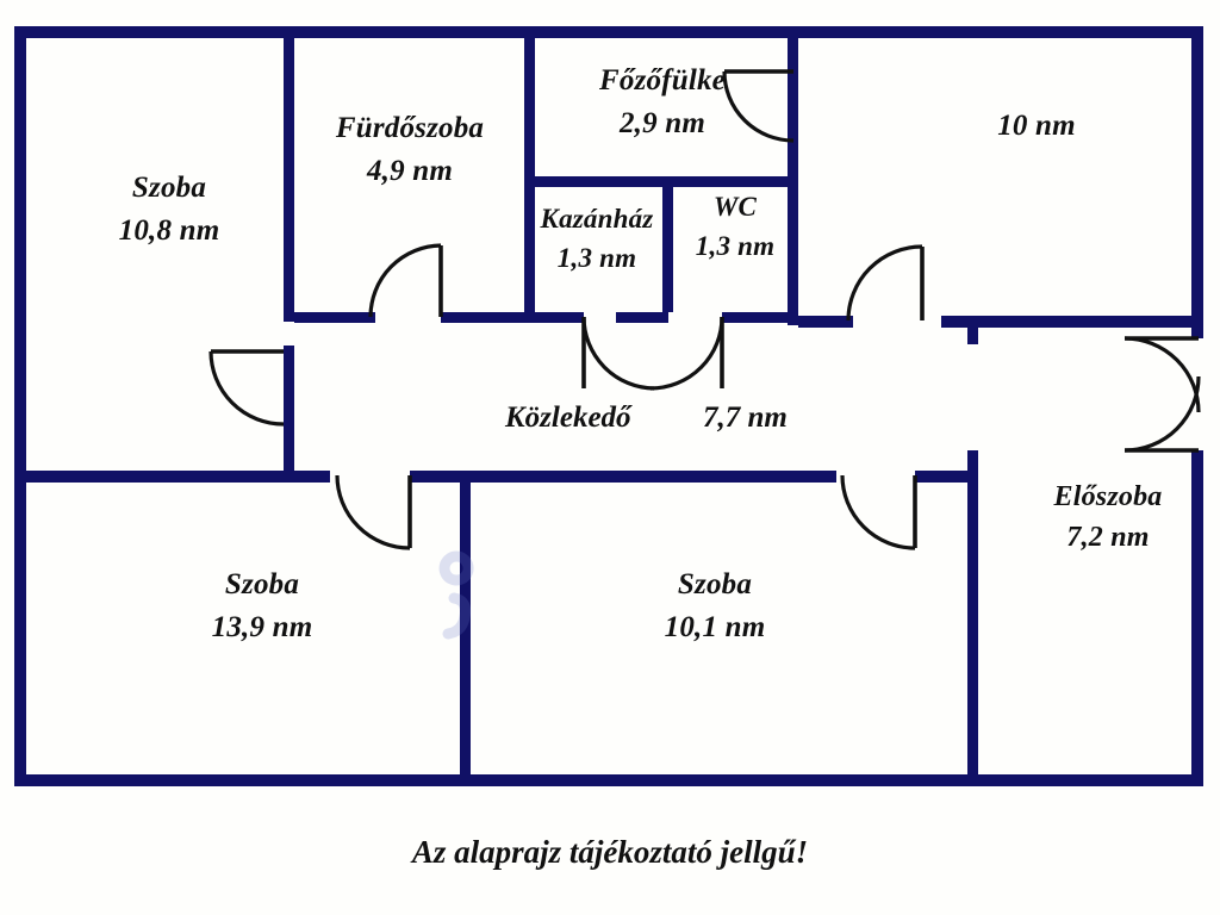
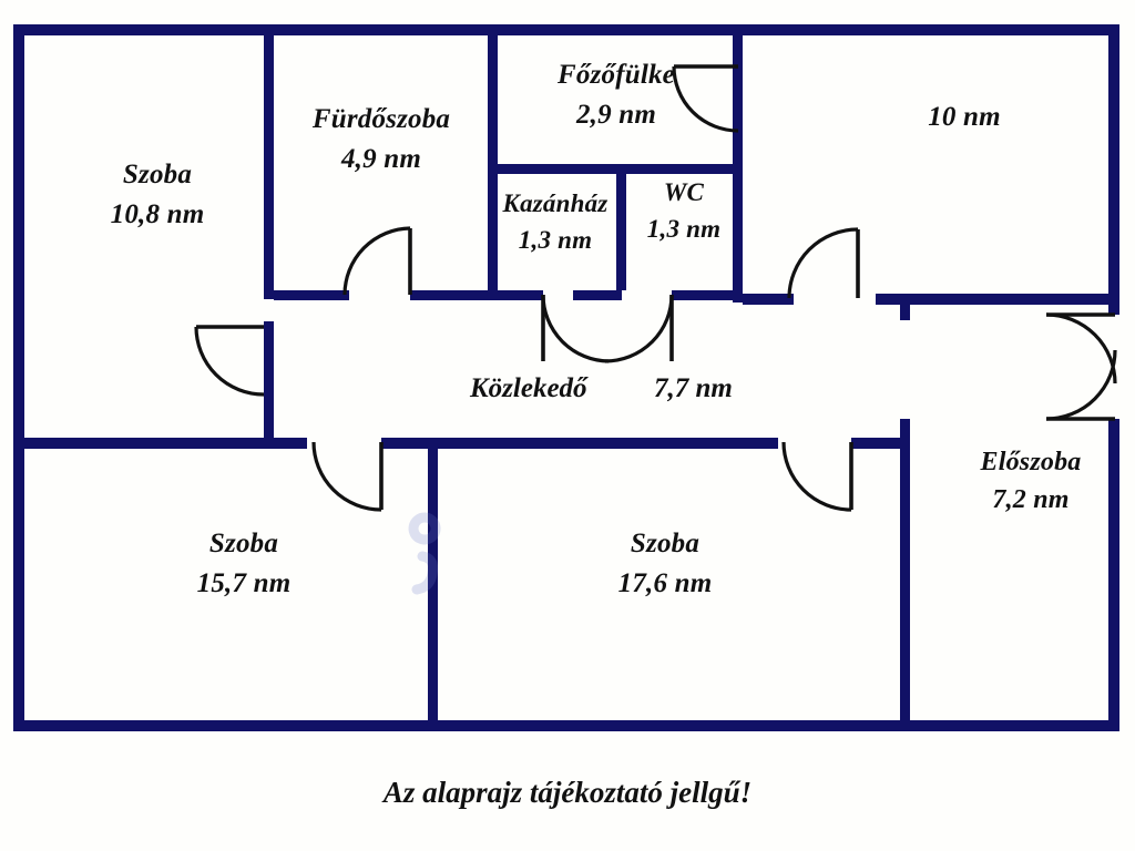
  Szoba
  10,8 nm
  Fürdőszoba
  4,9 nm
  Főzőfülke
  2,9 nm
  10 nm
  Kazánház
  1,3 nm
  WC
  1,3 nm
  Közlekedő
  7,7 nm
  Szoba
- 13,9 nm
+ 15,7 nm
  Szoba
- 10,1 nm
+ 17,6 nm
  Előszoba
  7,2 nm
  Az alaprajz tájékoztató jellgű!
